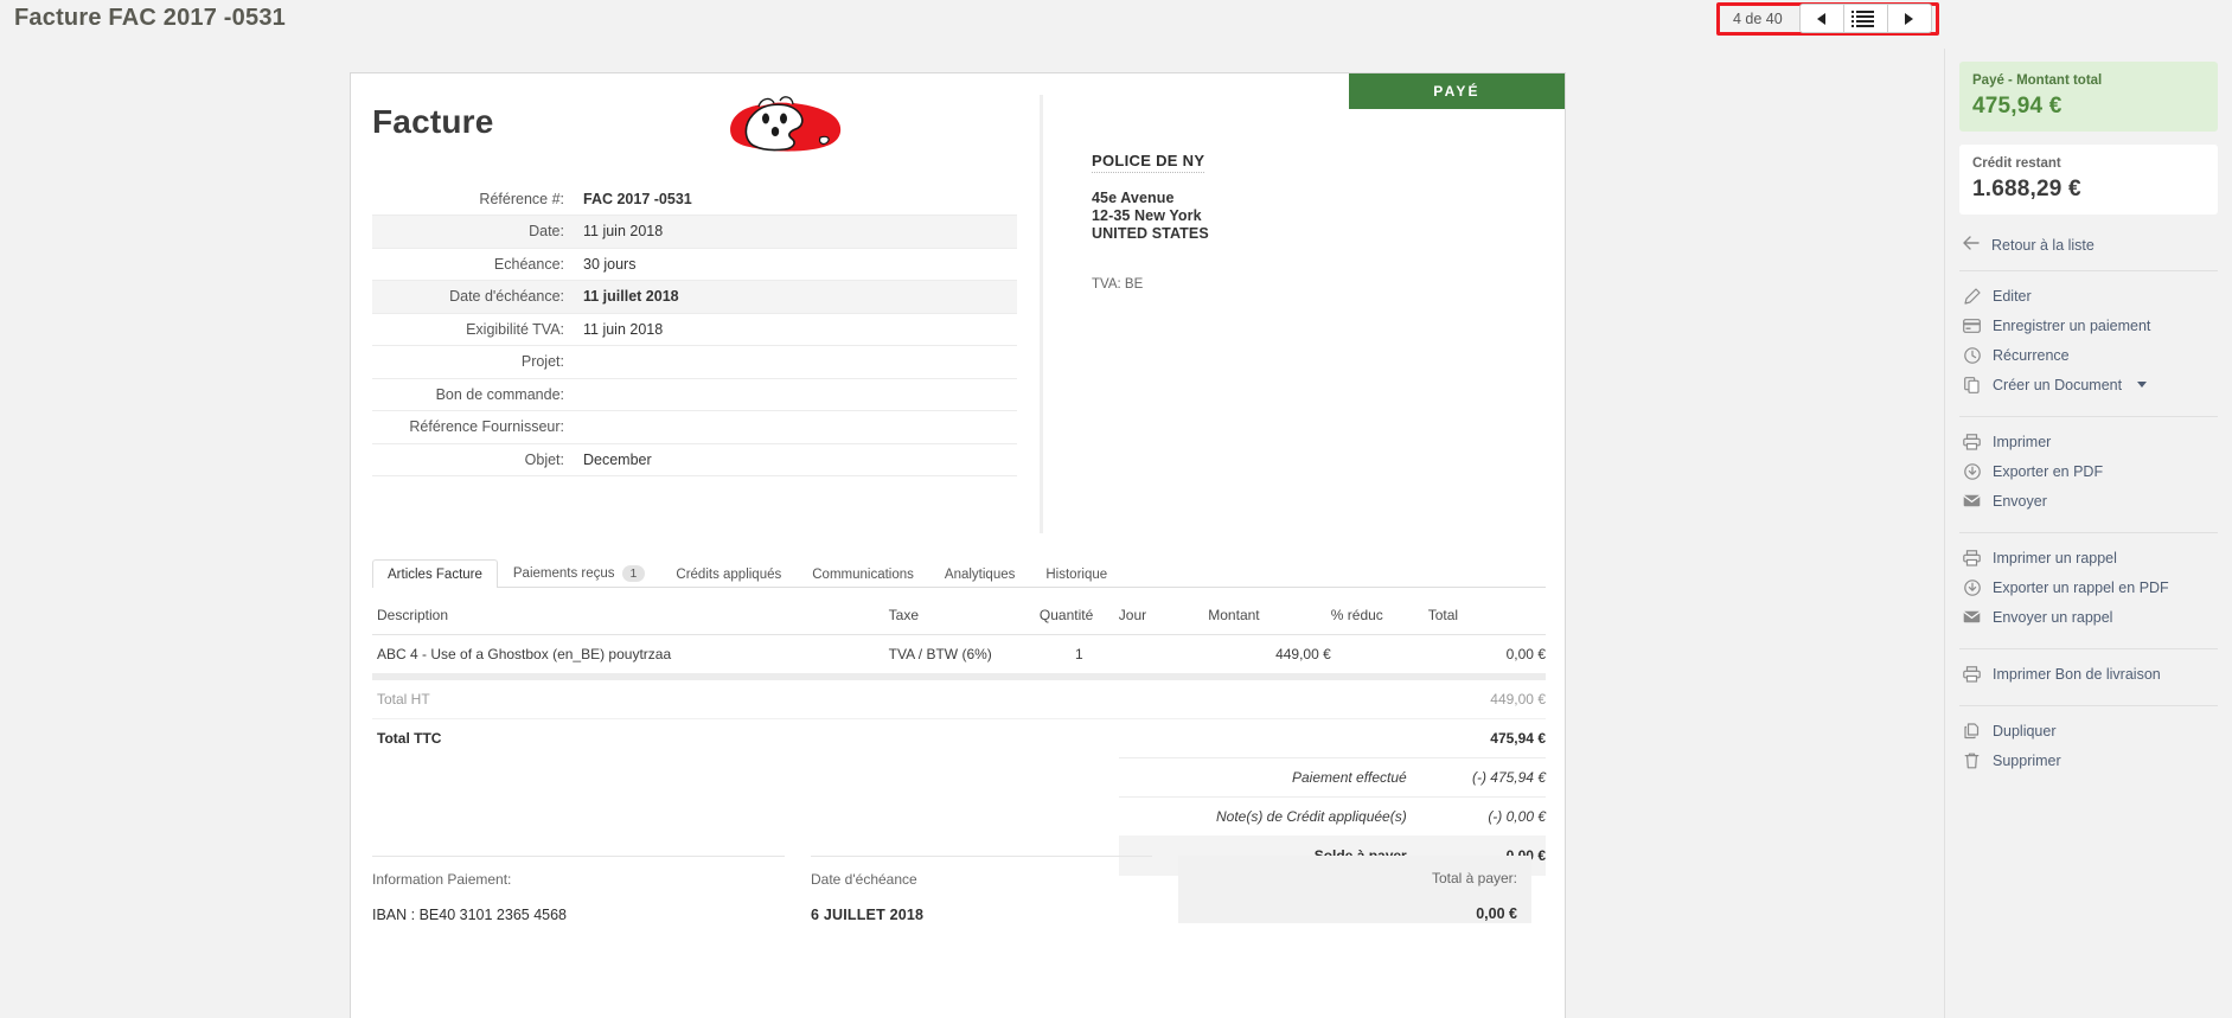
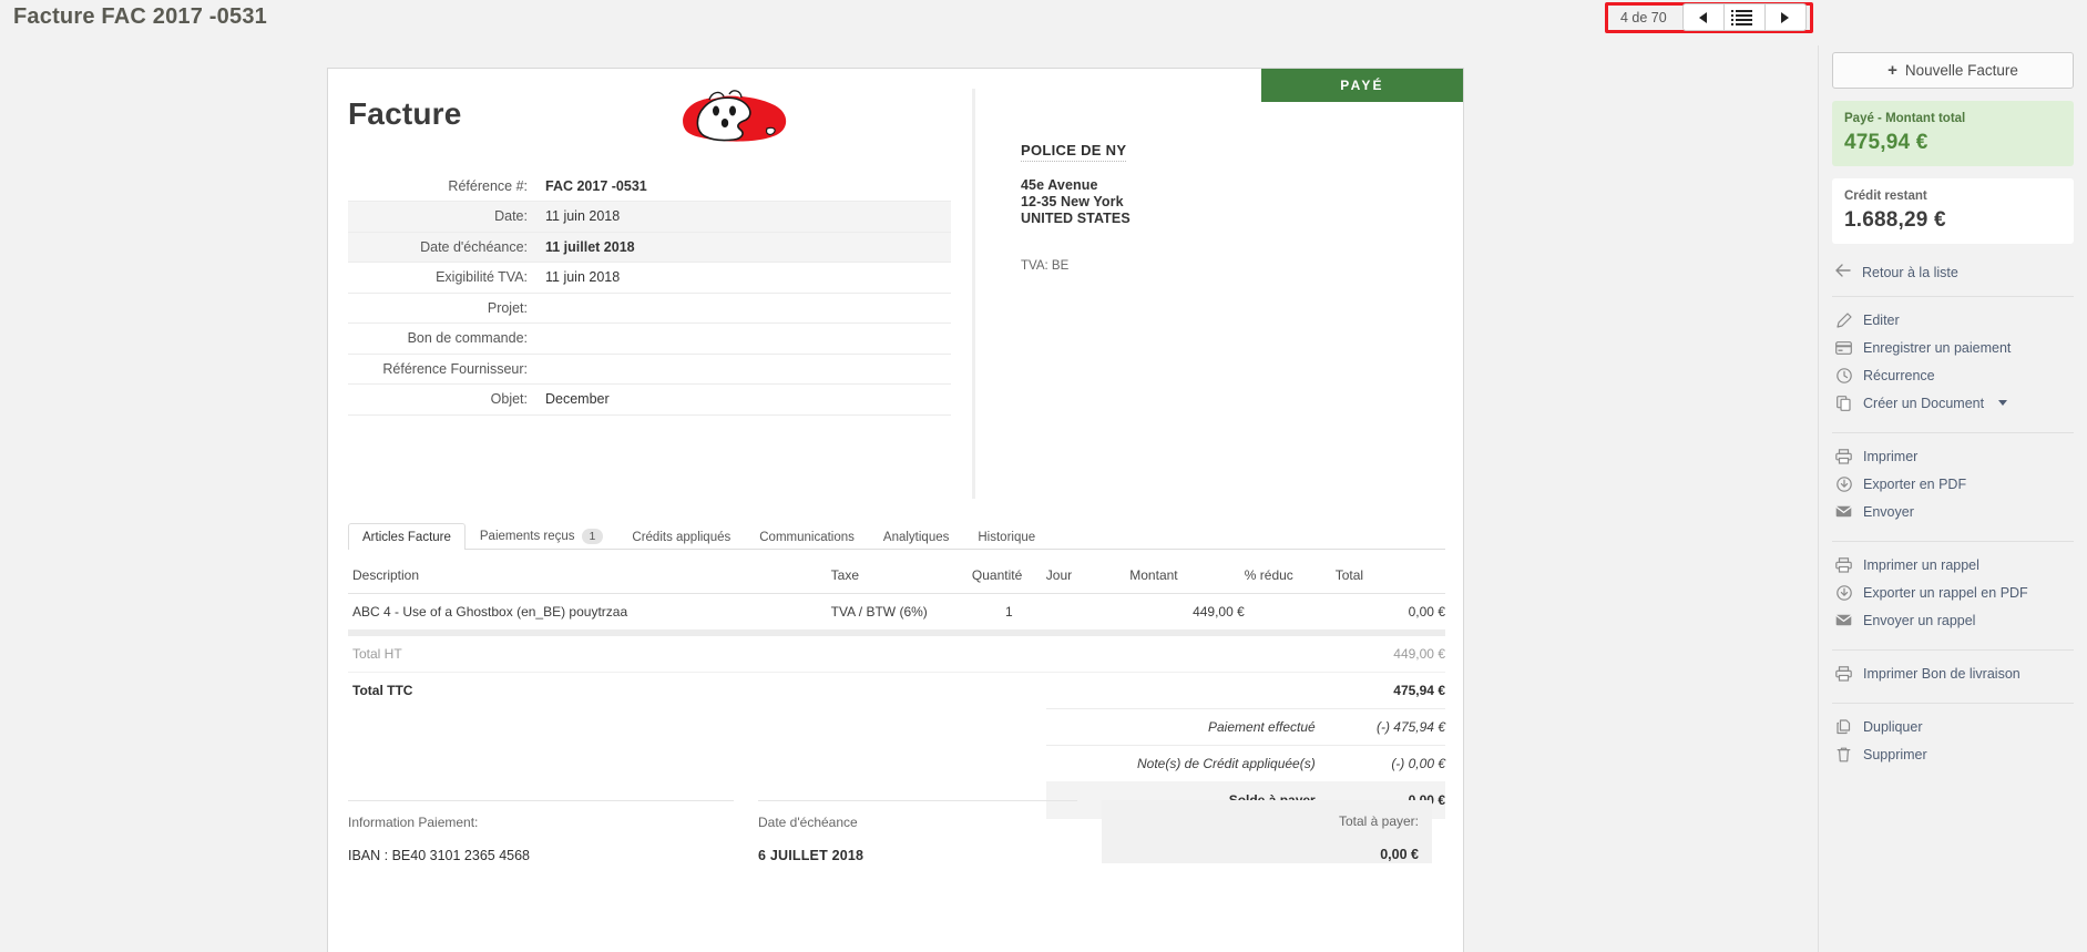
  Facture FAC 2017 -0531
- 4 de 40
+ 4 de 70
  PAYÉ
  Facture
  Référence #:	FAC 2017 -0531
  Date:	11 juin 2018
- Echéance:	30 jours
  Date d'échéance:	11 juillet 2018
  Exigibilité TVA:	11 juin 2018
  Projet:
  Bon de commande:
  Référence Fournisseur:
  Objet:	December
  POLICE DE NY
  45e Avenue
  12-35 New York
  UNITED STATES
  TVA: BE
  Articles Facture
  Paiements reçus
  1
  Crédits appliqués
  Communications
  Analytiques
  Historique
  Description	Taxe	Quantité	Jour	Montant	% réduc	Total
  ABC 4 - Use of a Ghostbox (en_BE) pouytrzaa	TVA / BTW (6%)	1		449,00 €		0,00 €
  Total HT		449,00 €
  Total TTC		475,94 €
  			Paiement effectué	(-) 475,94 €
  			Note(s) de Crédit appliquée(s)	(-) 0,00 €
  Information Paiement:
  IBAN : BE40 3101 2365 4568
  Date d'échéance
  6 JUILLET 2018
  Total à payer:
  0,00 €
+ +
+ Nouvelle Facture
  Payé - Montant total
  475,94 €
  Crédit restant
  1.688,29 €
  Retour à la liste
  Editer
  Enregistrer un paiement
  Récurrence
  Créer un Document
  Imprimer
  Exporter en PDF
  Envoyer
  Imprimer un rappel
  Exporter un rappel en PDF
  Envoyer un rappel
  Imprimer Bon de livraison
  Dupliquer
  Supprimer
